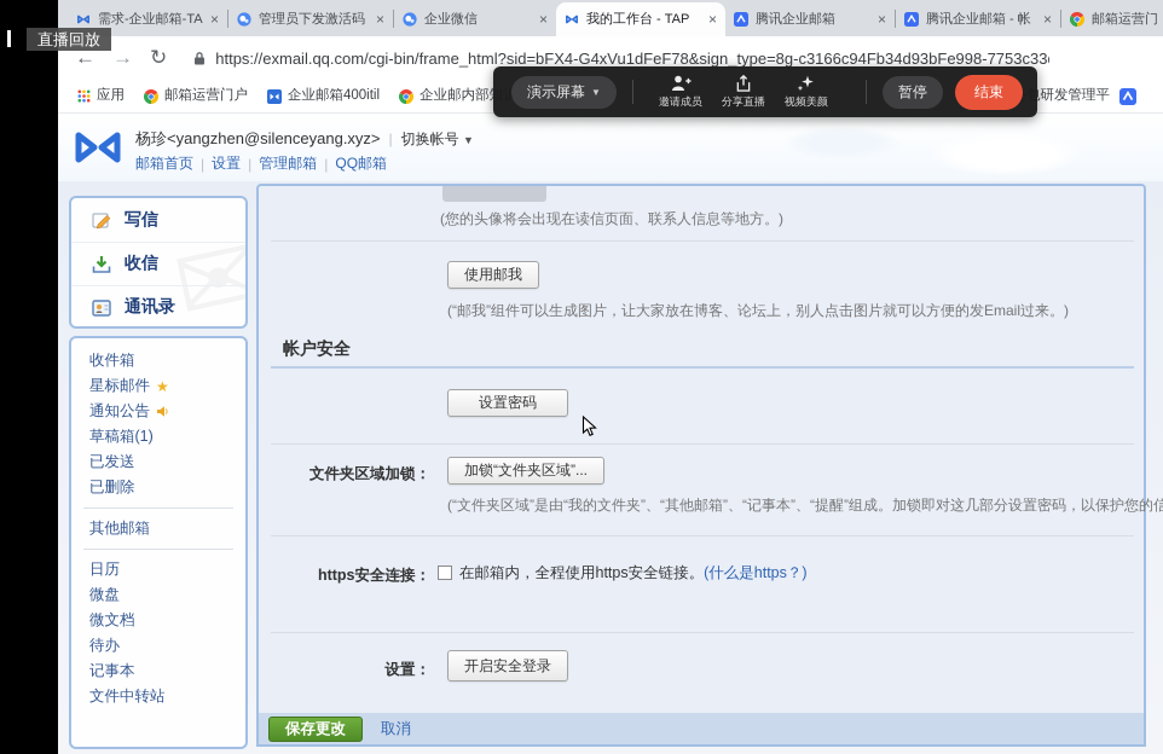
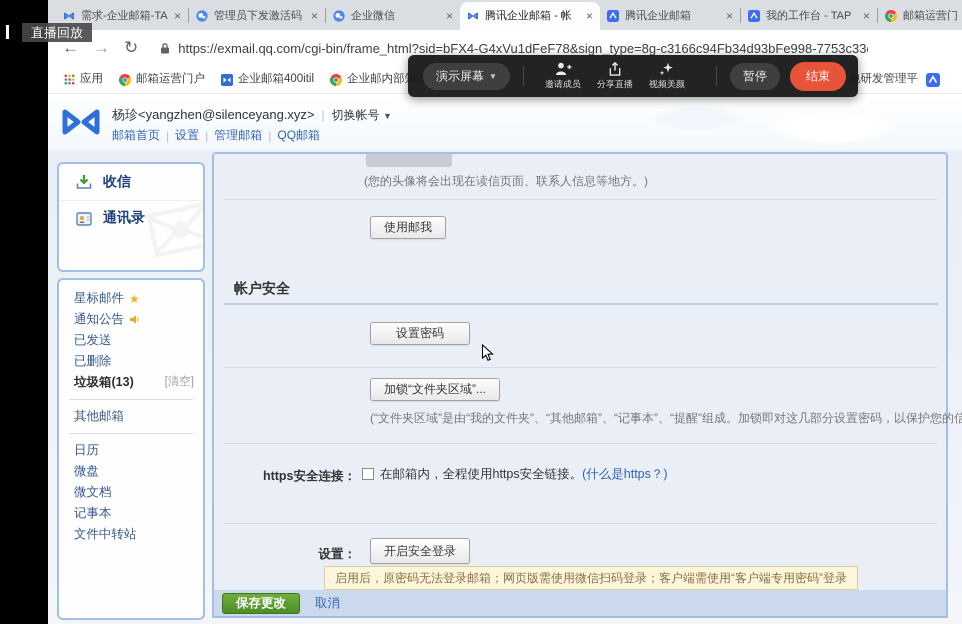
  需求-企业邮箱-TA
  ×
  管理员下发激活码
  ×
  企业微信
  ×
- 我的工作台 - TAP
+ 腾讯企业邮箱 - 帐
  ×
  腾讯企业邮箱
  ×
- 腾讯企业邮箱 - 帐
+ 我的工作台 - TAP
  ×
  邮箱运营门
  ←
  →
  ↻
  https://exmail.qq.com/cgi-bin/frame_html?sid=bFX4-G4xVu1dFeF78&sign_type=8g-c3166c94Fb34d93bFe998-7753c33
  应用
  邮箱运营门户
  企业邮箱400itil
  研发管理平
  杨珍<yangzhen@silenceyang.xyz>
  |
  切换帐号 ▼
  邮箱首页
  |
  设置
  |
  管理邮箱
  |
  QQ邮箱
- 写信
  收信
  通讯录
- 收件箱
  星标邮件
  ★
  通知公告
- 草稿箱(1)
  已发送
  已删除
+ 垃圾箱(13)
+ [清空]
  其他邮箱
  日历
  微盘
  微文档
- 待办
  记事本
  文件中转站
  (您的头像将会出现在读信页面、联系人信息等地方。)
  使用邮我
- (“邮我”组件可以生成图片，让大家放在博客、论坛上，别人点击图片就可以方便的发Email过来。)
  帐户安全
  设置密码
- 文件夹区域加锁：
  加锁“文件夹区域”...
  (“文件夹区域”是由“我的文件夹”、“其他邮箱”、“记事本”、“提醒”组成。加锁即对这几部分设置密码，以保护您的信
  https安全连接：
  在邮箱内，全程使用https安全链接。(什么是https？)
  设置：
  开启安全登录
+ 启用后，原密码无法登录邮箱；网页版需使用微信扫码登录；客户端需使用“客户端专用密码”登录
  保存更改
  取消
  演示屏幕
  ▼
  邀请成员
  分享直播
  视频美颜
  暂停
  结束
  直播回放
